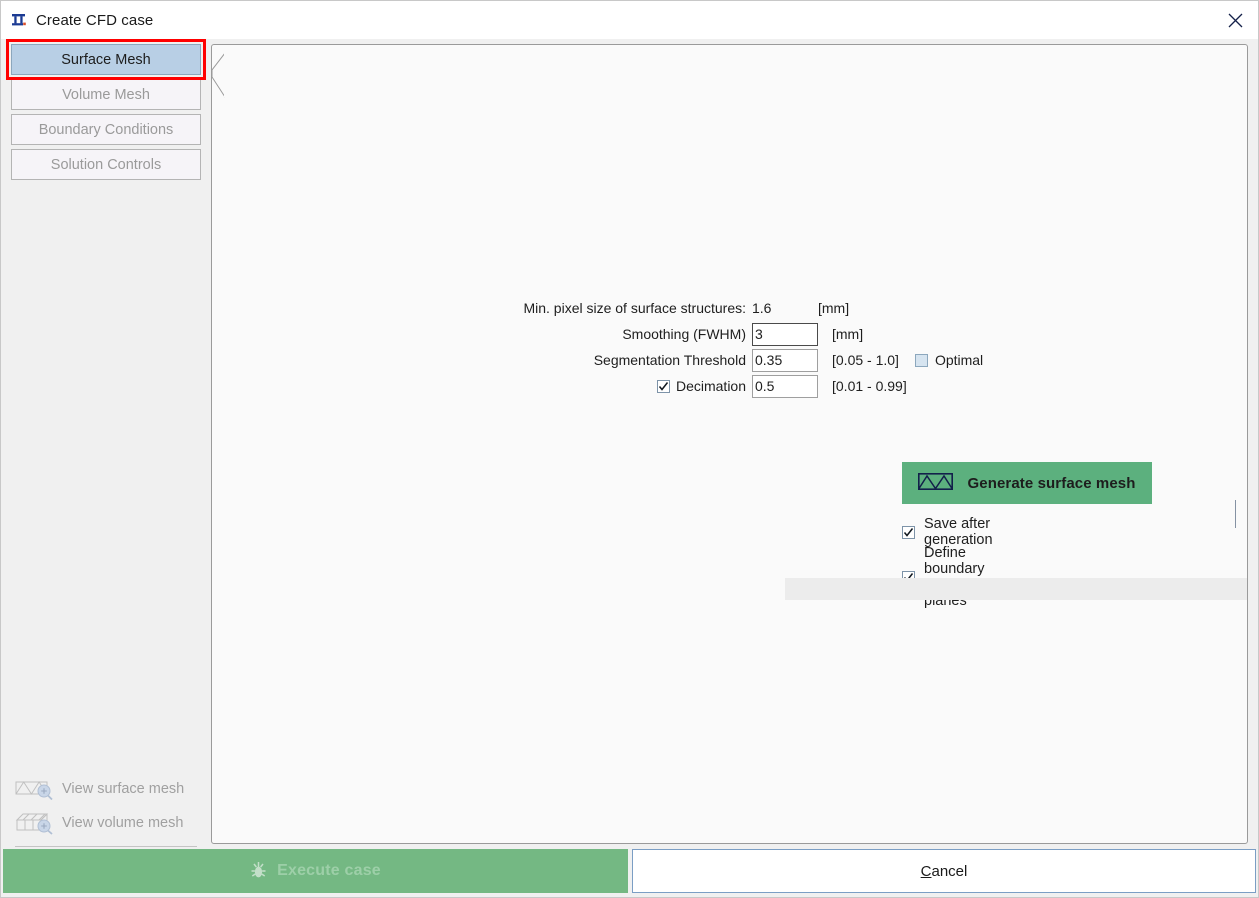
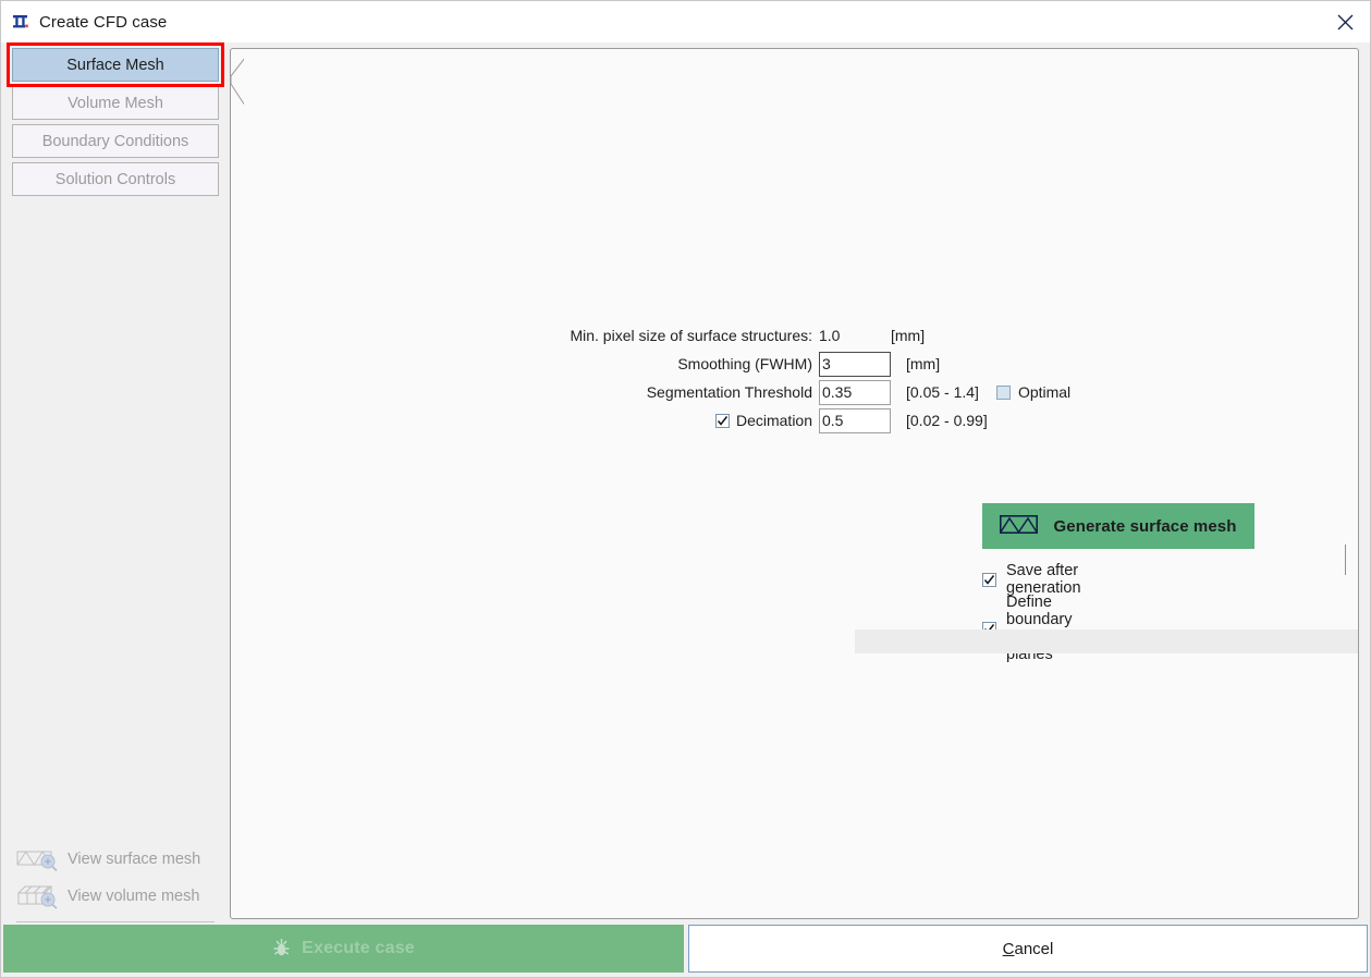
  Create CFD case
  Surface Mesh
  Volume Mesh
  Boundary Conditions
  Solution Controls
  View surface mesh
  View volume mesh
  Min. pixel size of surface structures:
- 1.6
+ 1.0
  [mm]
  Smoothing (FWHM)
  3
  [mm]
  Segmentation Threshold
  0.35
- [0.05 - 1.0]
+ [0.05 - 1.4]
  Optimal
  Decimation
  0.5
- [0.01 - 0.99]
+ [0.02 - 0.99]
  Generate surface mesh
  Save after generation
  Execute case
  Cancel
